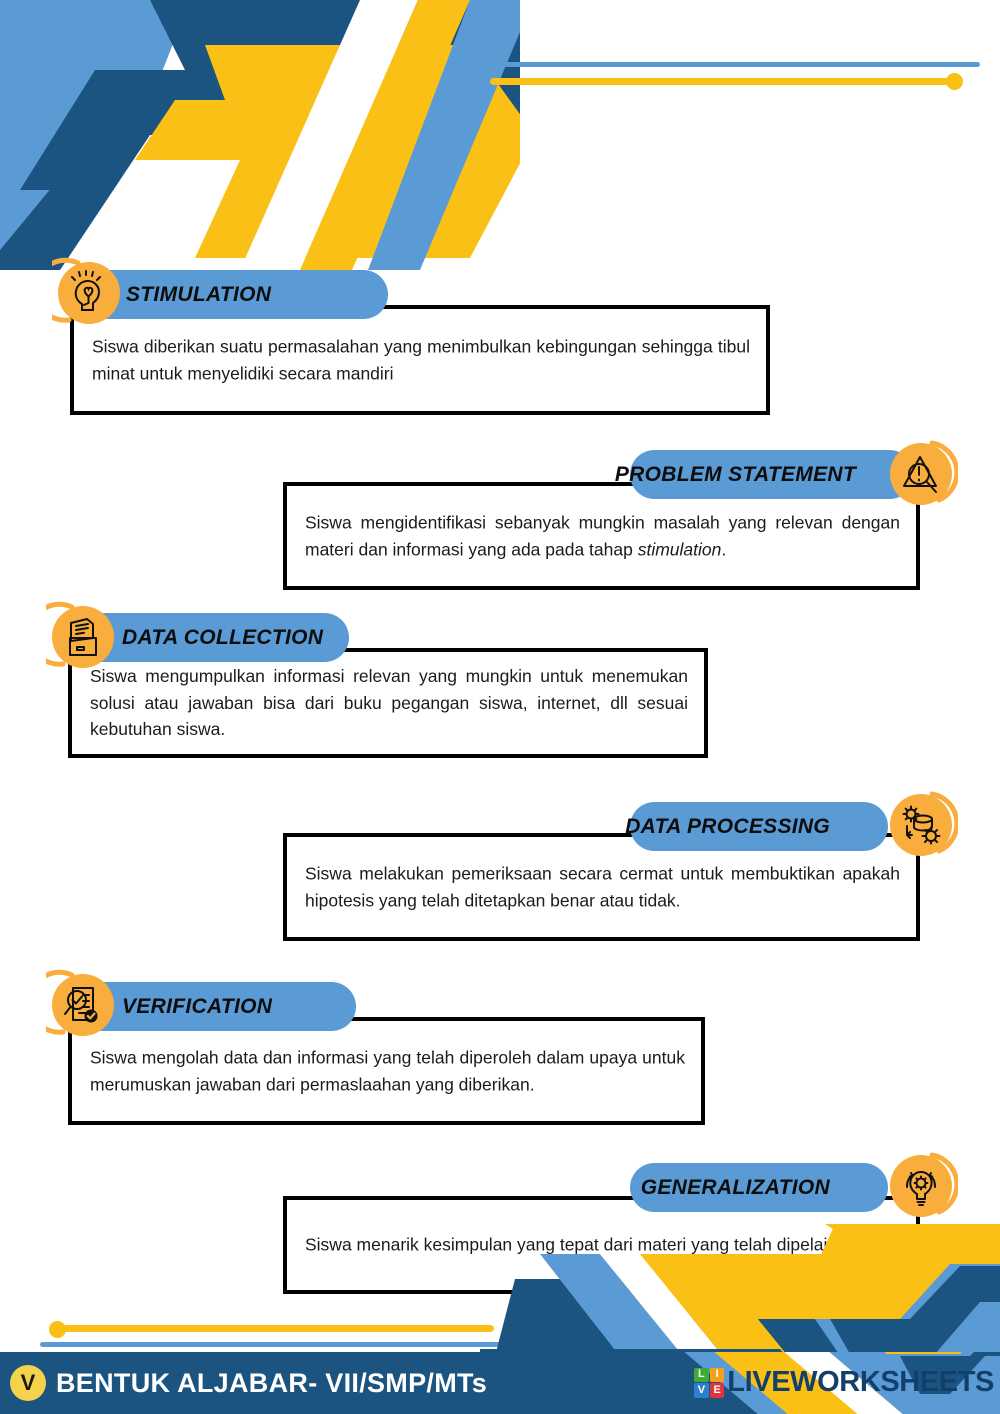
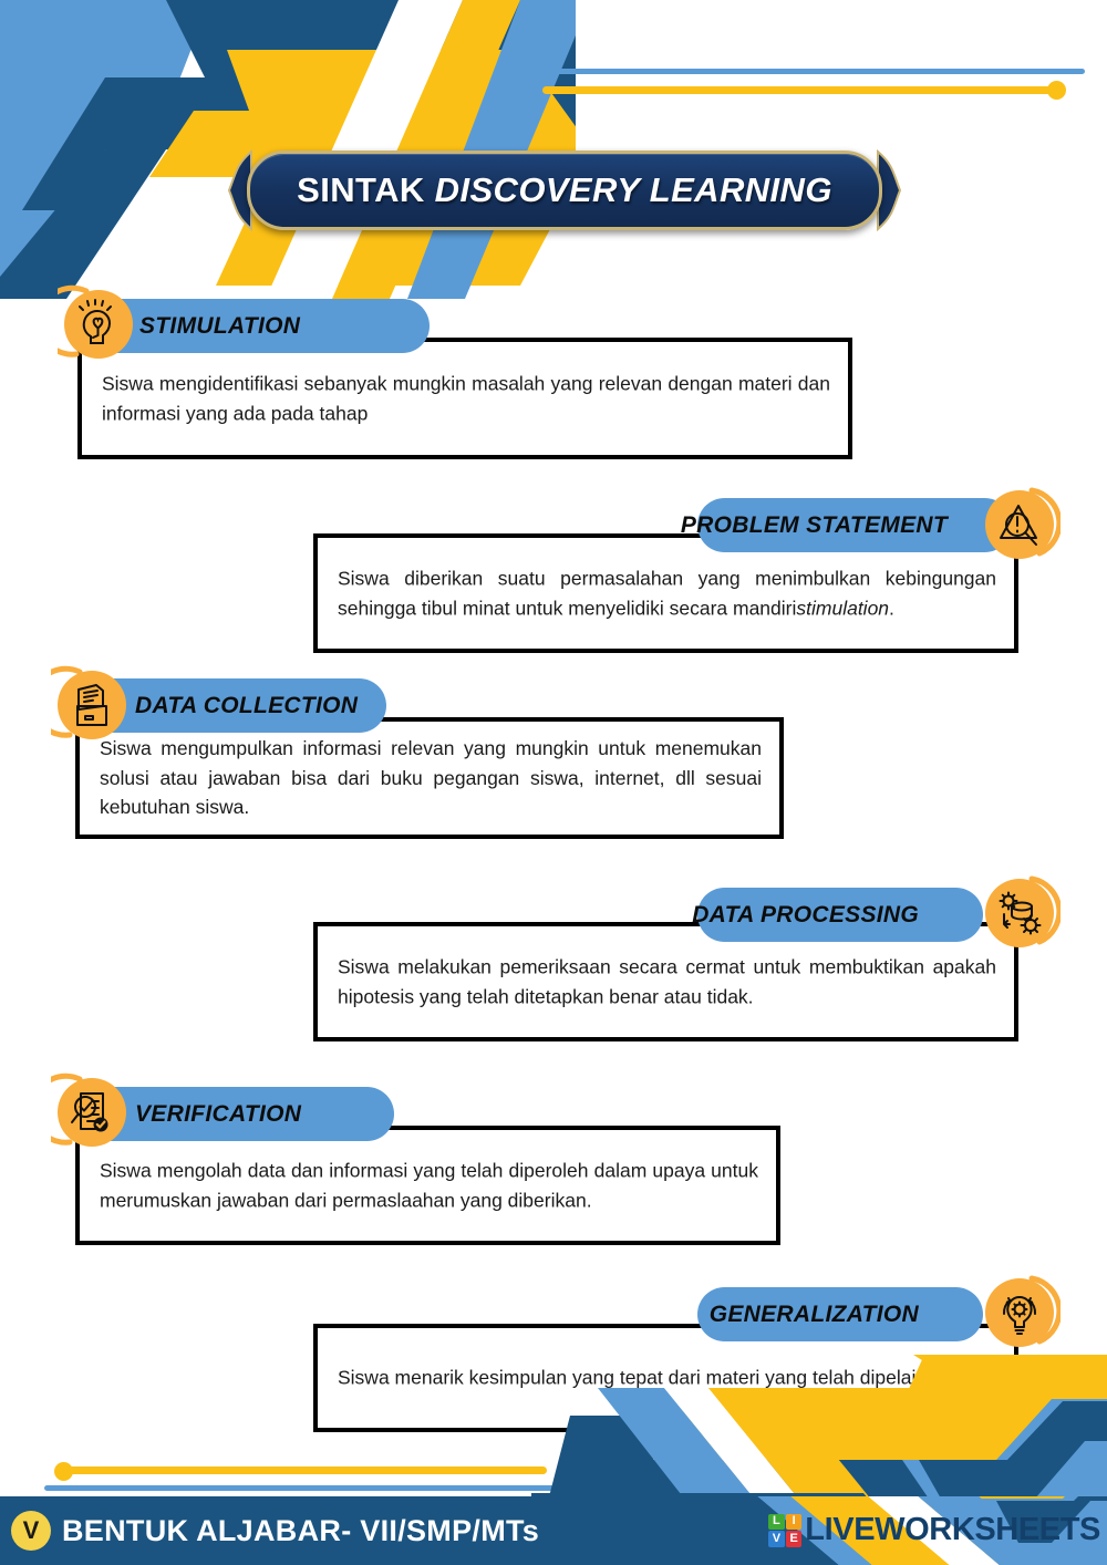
+ SINTAK DISCOVERY LEARNING
- Siswa diberikan suatu permasalahan yang menimbulkan kebingungan sehingga tibul minat untuk menyelidiki secara mandiri
+ Siswa mengidentifikasi sebanyak mungkin masalah yang relevan dengan materi dan informasi yang ada pada tahap
  STIMULATION
- Siswa mengidentifikasi sebanyak mungkin masalah yang relevan dengan materi dan informasi yang ada pada tahap stimulation.
+ Siswa diberikan suatu permasalahan yang menimbulkan kebingungan sehingga tibul minat untuk menyelidiki secara mandiristimulation.
  PROBLEM STATEMENT
  Siswa mengumpulkan informasi relevan yang mungkin untuk menemukan solusi atau jawaban bisa dari buku pegangan siswa, internet, dll sesuai kebutuhan siswa.
  DATA COLLECTION
  Siswa melakukan pemeriksaan secara cermat untuk membuktikan apakah hipotesis yang telah ditetapkan benar atau tidak.
  DATA PROCESSING
  Siswa mengolah data dan informasi yang telah diperoleh dalam upaya untuk merumuskan jawaban dari permaslaahan yang diberikan.
  VERIFICATION
  Siswa menarik kesimpulan yang tepat dari materi yang telah dipelaj
  GENERALIZATION
  V
  BENTUK ALJABAR- VII/SMP/MTs
  L
  I
  V
  E
  LIVEWORKSHEETS
